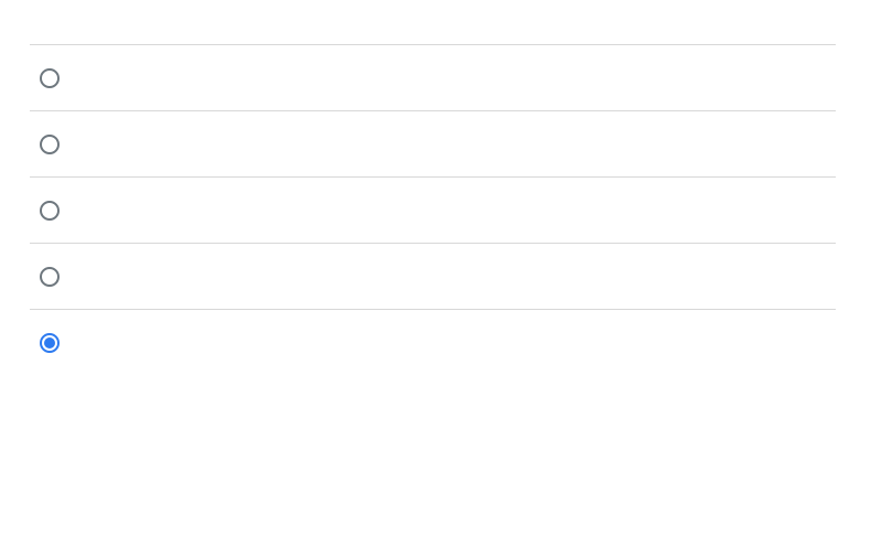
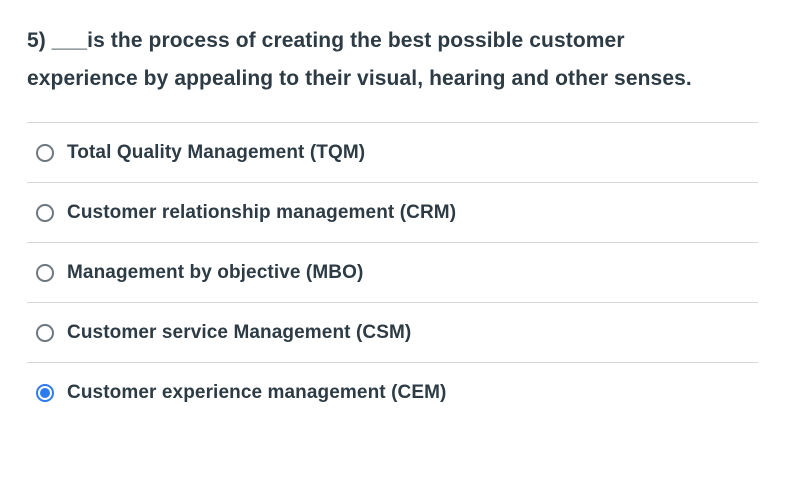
+ 5) ___is the process of creating the best possible customer experience by appealing to their visual, hearing and other senses.
+ Total Quality Management (TQM)
+ Customer relationship management (CRM)
+ Management by objective (MBO)
+ Customer service Management (CSM)
+ Customer experience management (CEM)
